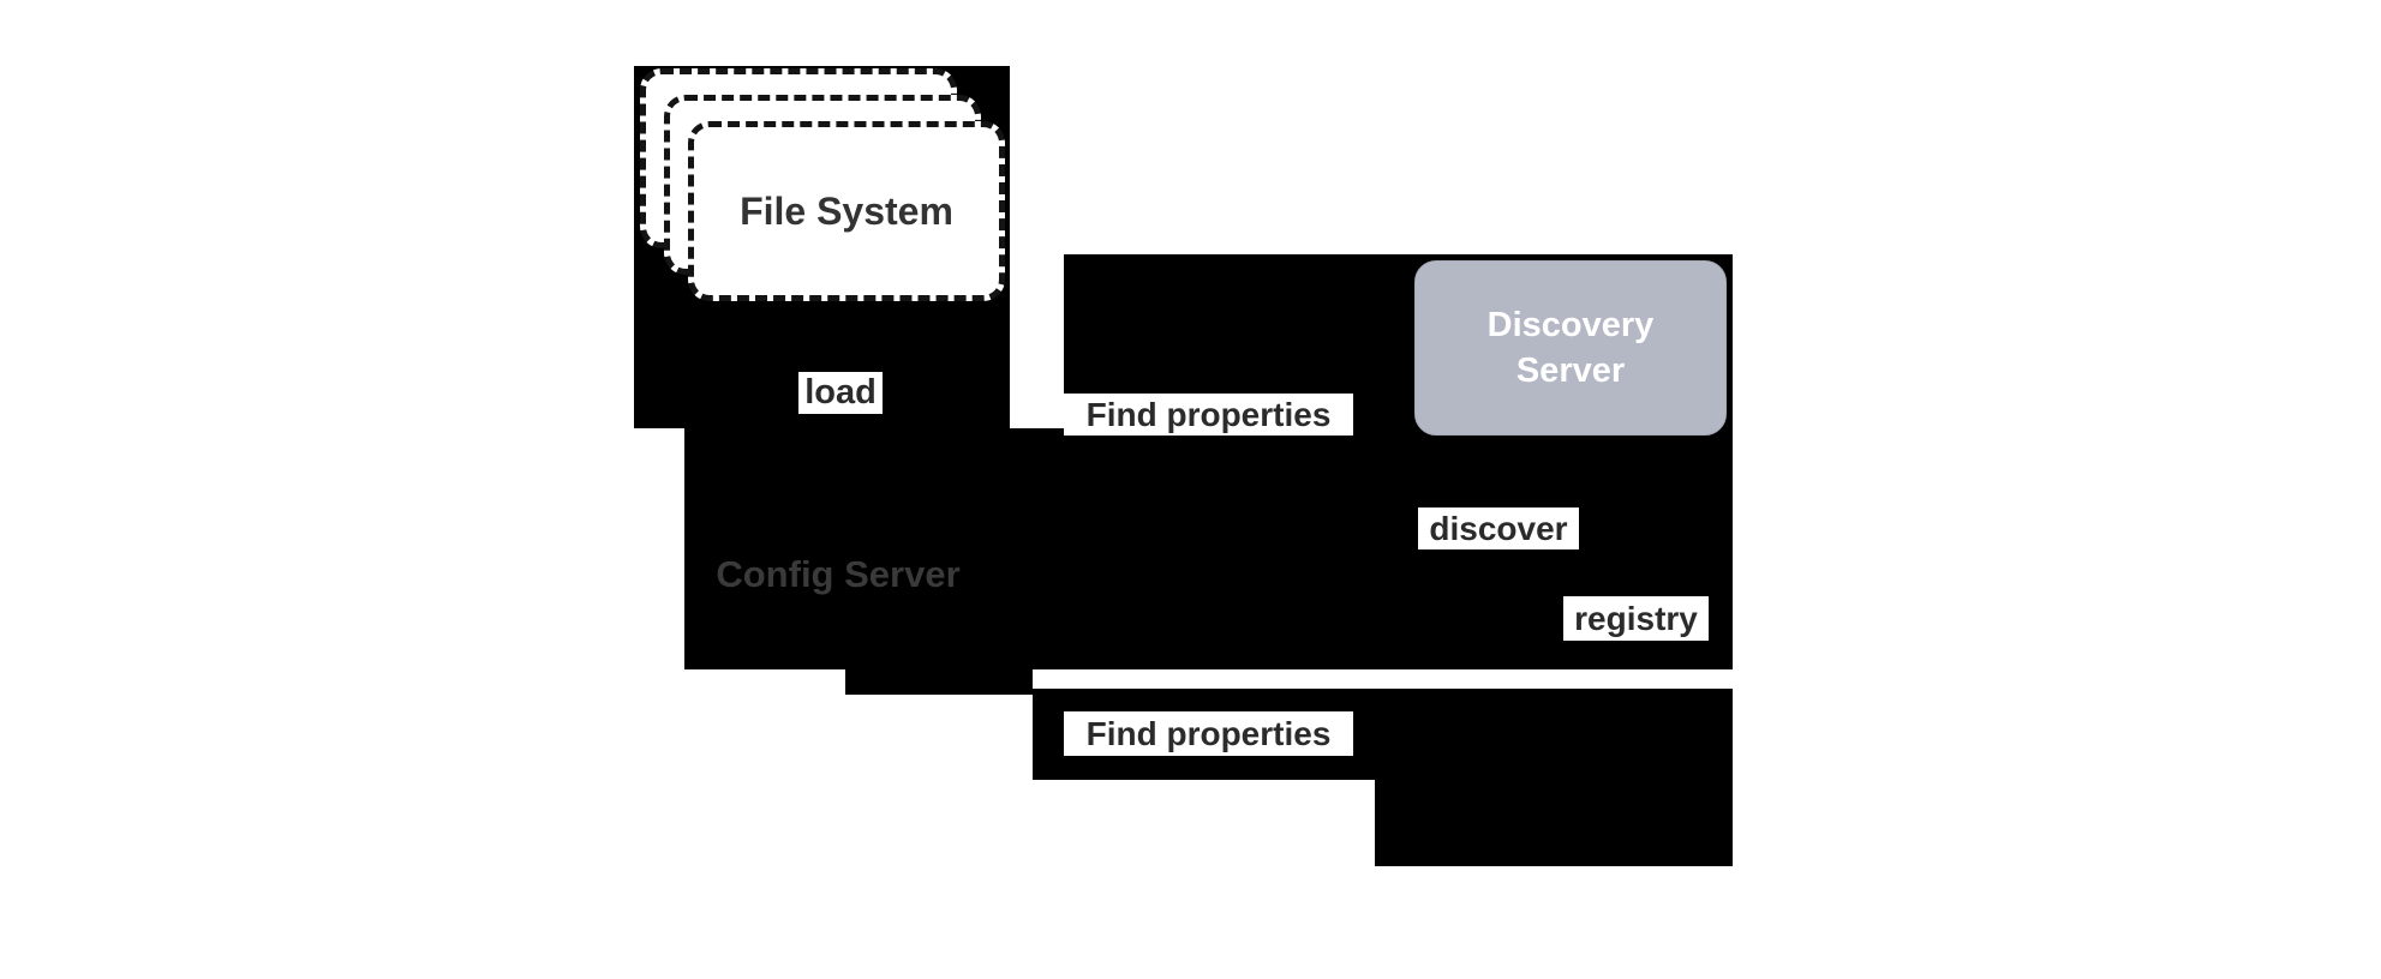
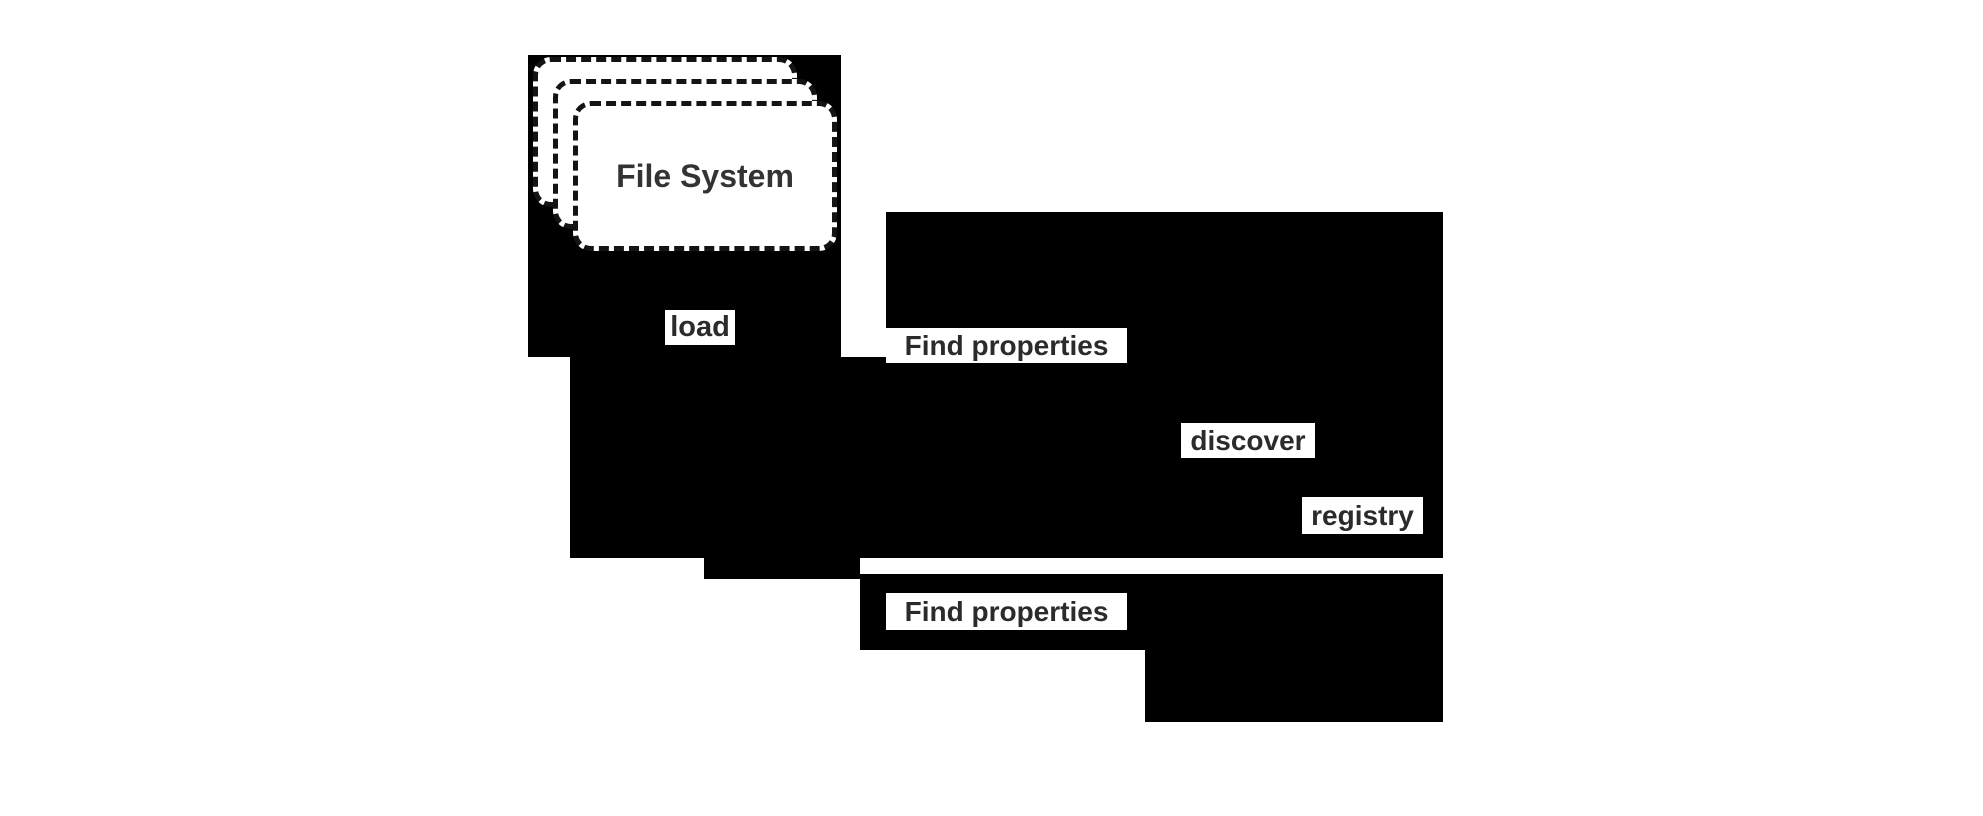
  File System
- Config Server
- Discovery
- Server
  load
  Find properties
  Find properties
  discover
  registry
